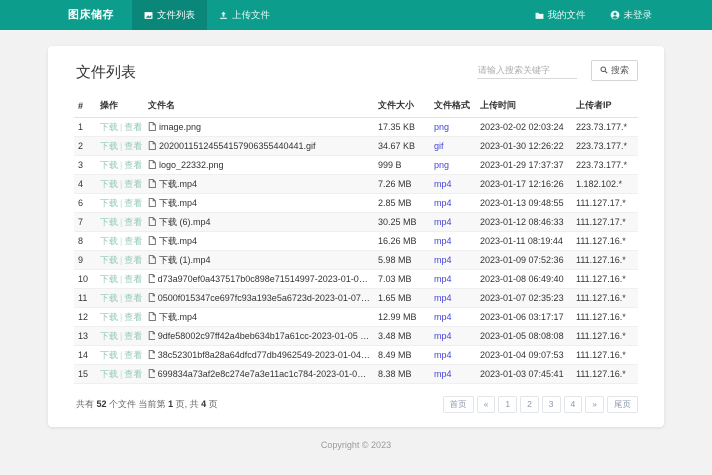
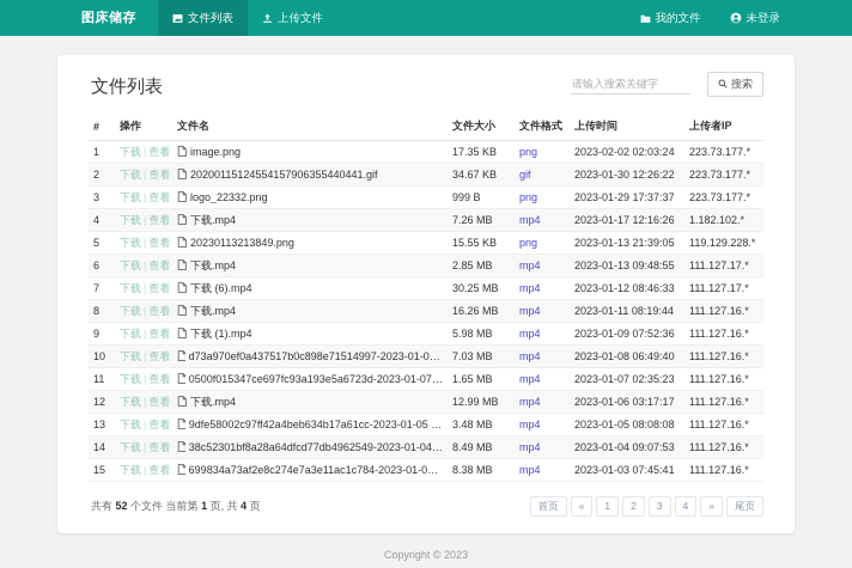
  图床储存
  文件列表
  上传文件
  我的文件
  未登录
  文件列表
  请输入搜索关键字
  搜索
  #	操作	文件名	文件大小	文件格式	上传时间	上传者IP
  1	下载 | 查看	image.png	17.35 KB	png	2023-02-02 02:03:24	223.73.177.*
  2	下载 | 查看	20200115124554157906355440441.gif	34.67 KB	gif	2023-01-30 12:26:22	223.73.177.*
  3	下载 | 查看	logo_22332.png	999 B	png	2023-01-29 17:37:37	223.73.177.*
  4	下载 | 查看	下载.mp4	7.26 MB	mp4	2023-01-17 12:16:26	1.182.102.*
+ 5	下载 | 查看	20230113213849.png	15.55 KB	png	2023-01-13 21:39:05	119.129.228.*
  6	下载 | 查看	下载.mp4	2.85 MB	mp4	2023-01-13 09:48:55	111.127.17.*
  7	下载 | 查看	下载 (6).mp4	30.25 MB	mp4	2023-01-12 08:46:33	111.127.17.*
  8	下载 | 查看	下载.mp4	16.26 MB	mp4	2023-01-11 08:19:44	111.127.16.*
  9	下载 | 查看	下载 (1).mp4	5.98 MB	mp4	2023-01-09 07:52:36	111.127.16.*
  10	下载 | 查看	d73a970ef0a437517b0c898e71514997-2023-01-08 0	7.03 MB	mp4	2023-01-08 06:49:40	111.127.16.*
  11	下载 | 查看	0500f015347ce697fc93a193e5a6723d-2023-01-07 0	1.65 MB	mp4	2023-01-07 02:35:23	111.127.16.*
  12	下载 | 查看	下载.mp4	12.99 MB	mp4	2023-01-06 03:17:17	111.127.16.*
  13	下载 | 查看	9dfe58002c97ff42a4beb634b17a61cc-2023-01-05 08	3.48 MB	mp4	2023-01-05 08:08:08	111.127.16.*
  14	下载 | 查看	38c52301bf8a28a64dfcd77db4962549-2023-01-04 0	8.49 MB	mp4	2023-01-04 09:07:53	111.127.16.*
  15	下载 | 查看	699834a73af2e8c274e7a3e11ac1c784-2023-01-02 2	8.38 MB	mp4	2023-01-03 07:45:41	111.127.16.*
  共有 52 个文件 当前第 1 页, 共 4 页
  首页
  «
  1
  2
  3
  4
  »
  尾页
  Copyright © 2023
